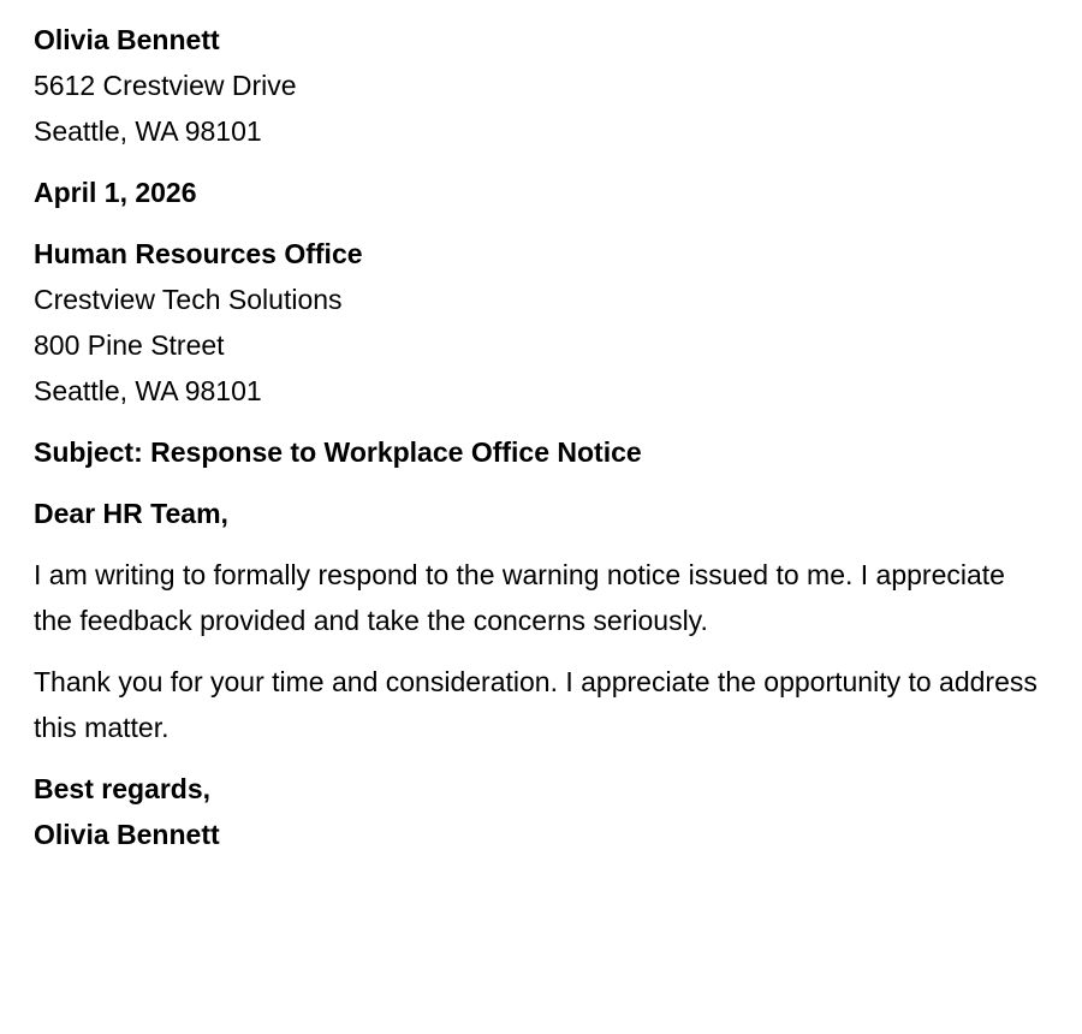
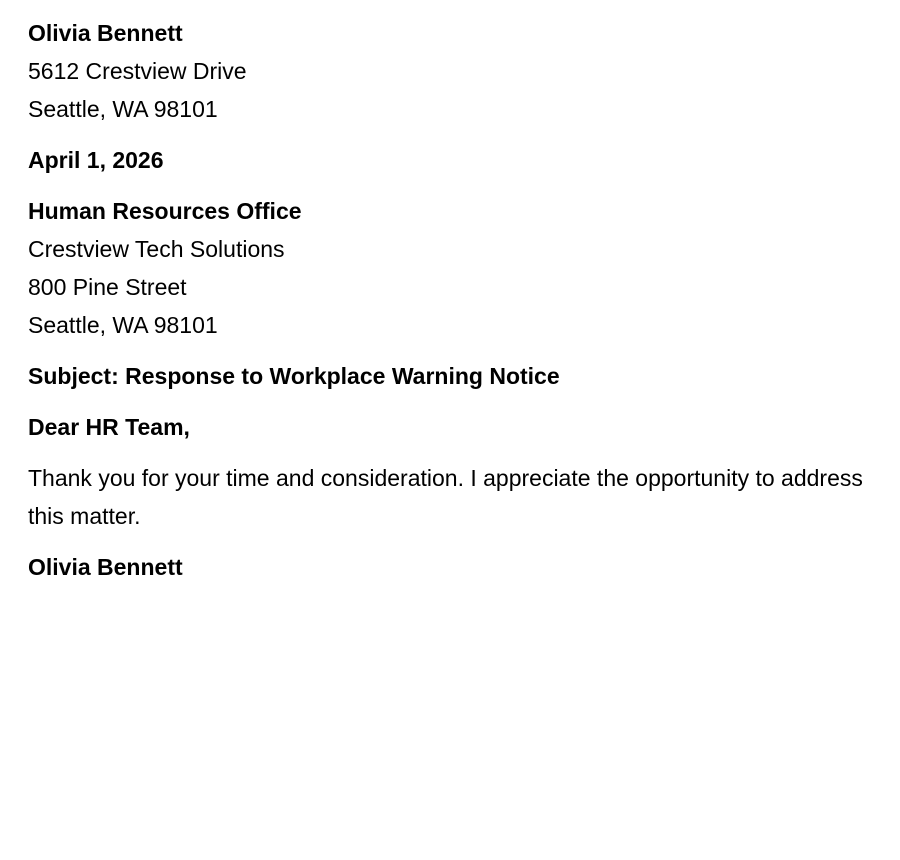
  Olivia Bennett
  5612 Crestview Drive
  Seattle, WA 98101
  April 1, 2026
  Human Resources Office
  Crestview Tech Solutions
  800 Pine Street
  Seattle, WA 98101
- Subject: Response to Workplace Office Notice
+ Subject: Response to Workplace Warning Notice
  Dear HR Team,
- I am writing to formally respond to the warning notice issued to me. I appreciate the feedback provided and take the concerns seriously.
  Thank you for your time and consideration. I appreciate the opportunity to address this matter.
- Best regards,
  Olivia Bennett
